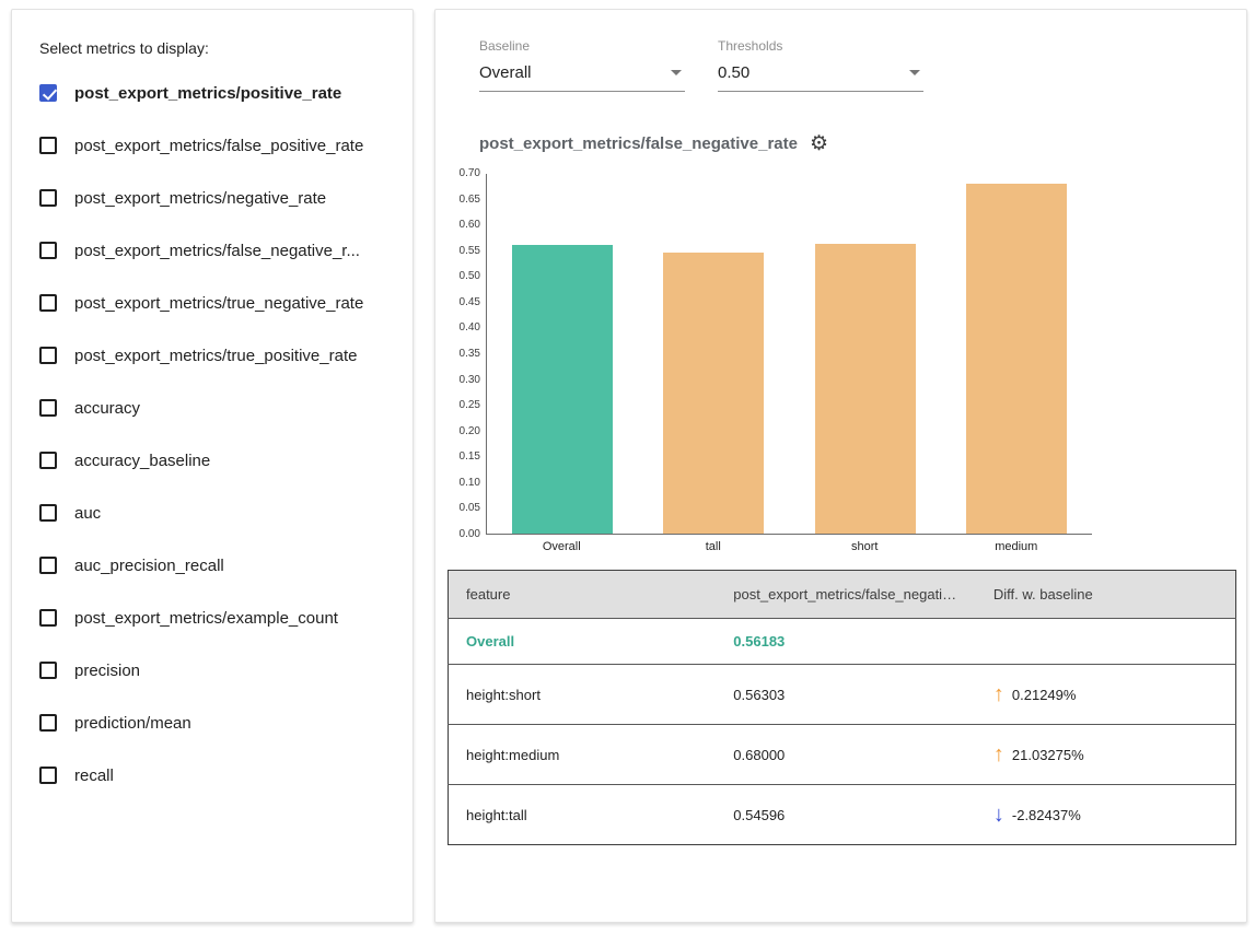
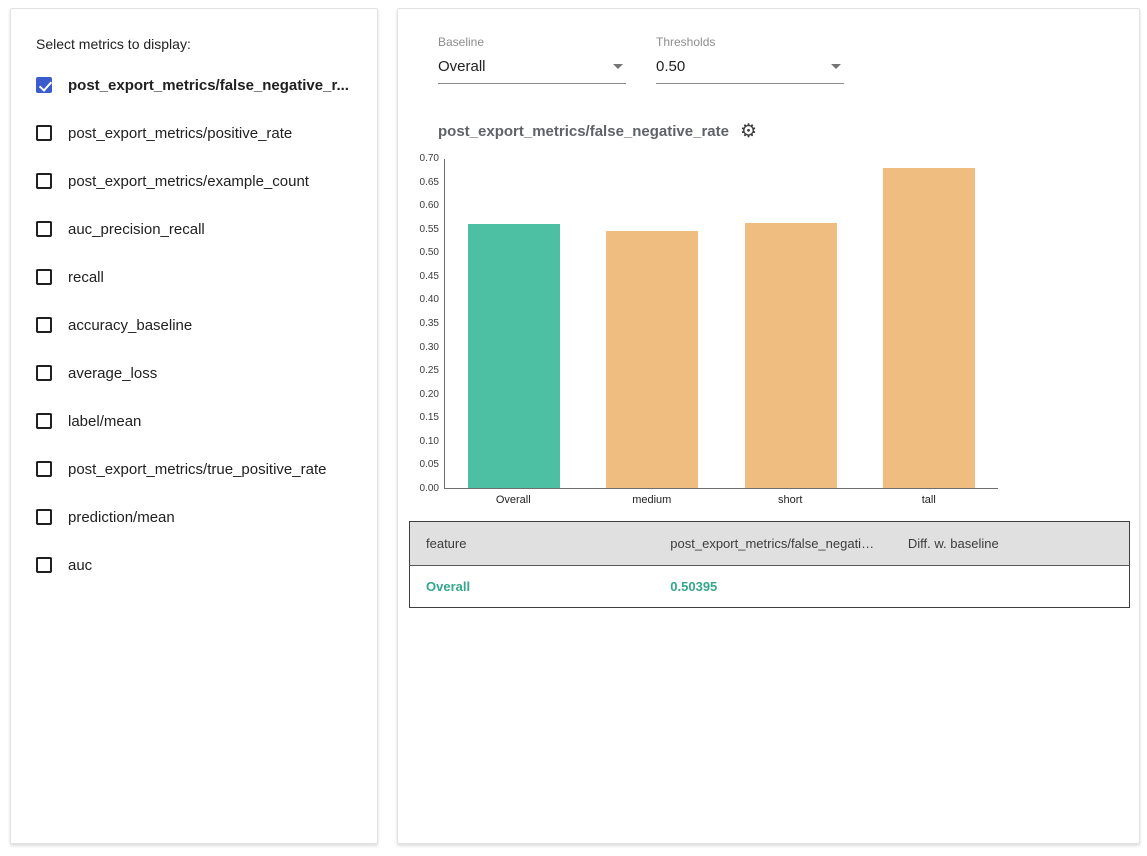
  Select metrics to display:
- post_export_metrics/positive_rate
+ post_export_metrics/false_negative_r...
- post_export_metrics/false_positive_rate
- post_export_metrics/negative_rate
- post_export_metrics/false_negative_r...
+ post_export_metrics/positive_rate
- post_export_metrics/true_negative_rate
- post_export_metrics/true_positive_rate
+ post_export_metrics/example_count
- accuracy
- accuracy_baseline
+ auc_precision_recall
- auc
+ recall
- auc_precision_recall
+ accuracy_baseline
+ average_loss
+ label/mean
- post_export_metrics/example_count
+ post_export_metrics/true_positive_rate
- precision
  prediction/mean
- recall
+ auc
  Baseline
  Overall
  Thresholds
  0.50
  post_export_metrics/false_negative_rate
  ⚙
  0.00
  0.05
  0.10
  0.15
  0.20
  0.25
  0.30
  0.35
  0.40
  0.45
  0.50
  0.55
  0.60
  0.65
  0.70
  Overall
- tall
+ medium
  short
- medium
+ tall
  feature	post_export_metrics/false_negative_ra	Diff. w. baseline
- Overall	0.56183
+ Overall	0.50395
- height:short	0.56303	↑ 0.21249%
- height:medium	0.68000	↑ 21.03275%
- height:tall	0.54596	↓ -2.82437%
